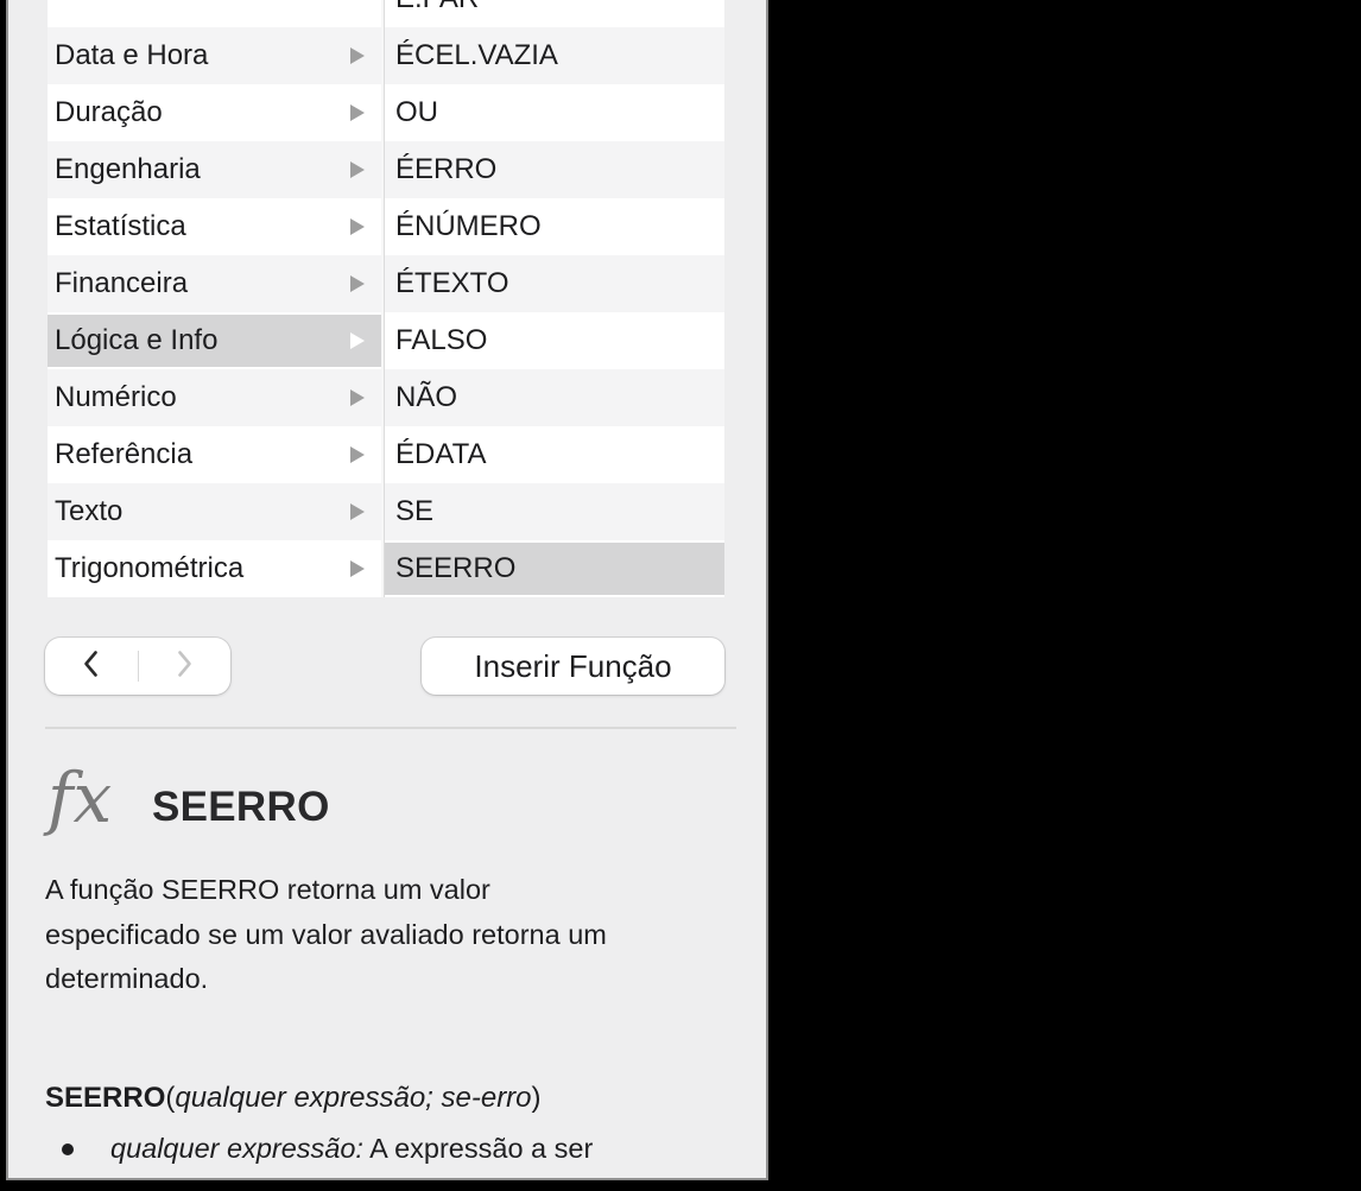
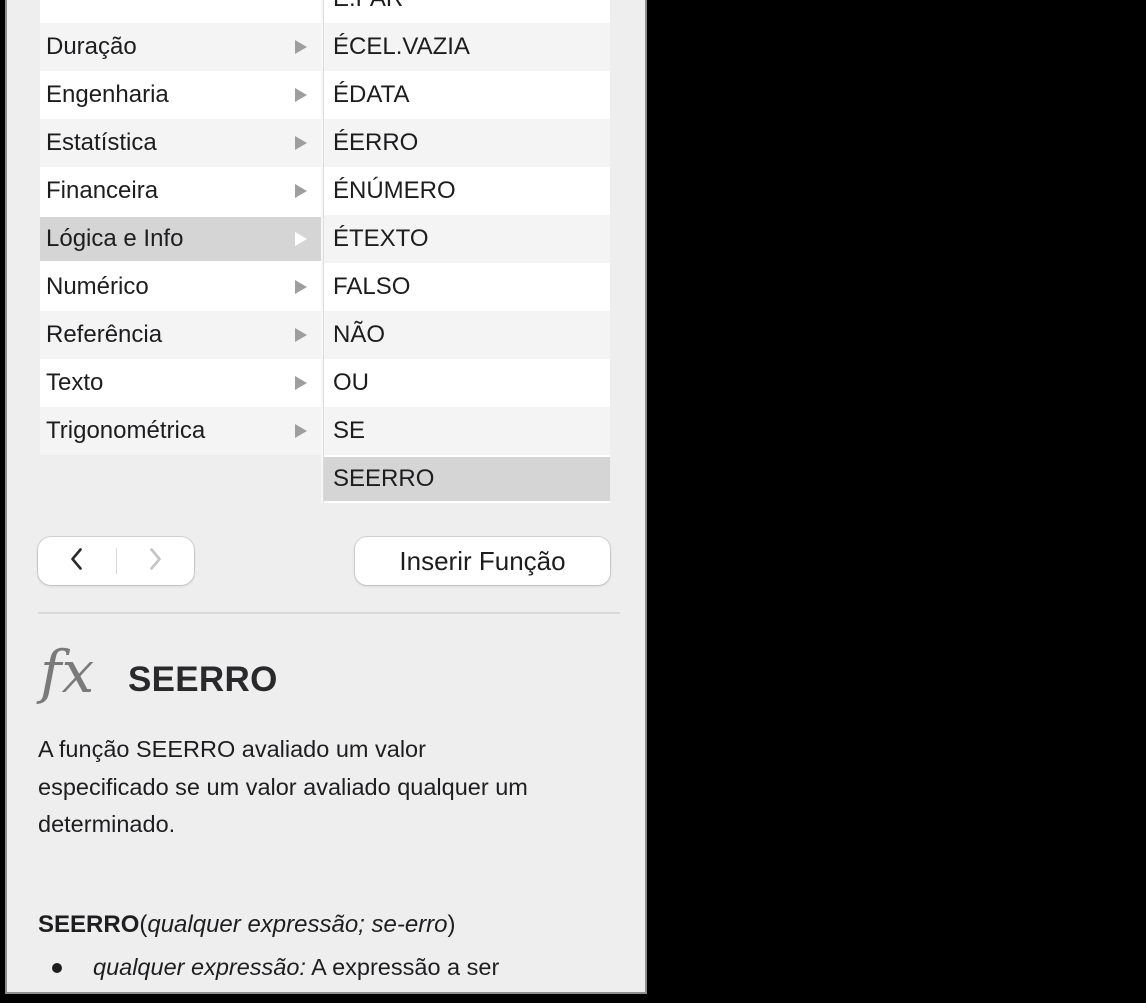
- Data e Hora
  Duração
  Engenharia
  Estatística
  Financeira
  Lógica e Info
  Numérico
  Referência
  Texto
  Trigonométrica
  ÉCEL.VAZIA
- OU
+ ÉDATA
  ÉERRO
  ÉNÚMERO
  ÉTEXTO
  FALSO
  NÃO
- ÉDATA
+ OU
  SE
  SEERRO
  Inserir Função
  fx
  SEERRO
- A função SEERRO retorna um valor
+ A função SEERRO avaliado um valor
- especificado se um valor avaliado retorna um
+ especificado se um valor avaliado qualquer um
  determinado.
  SEERRO(qualquer expressão; se-erro)
  qualquer expressão: A expressão a ser
